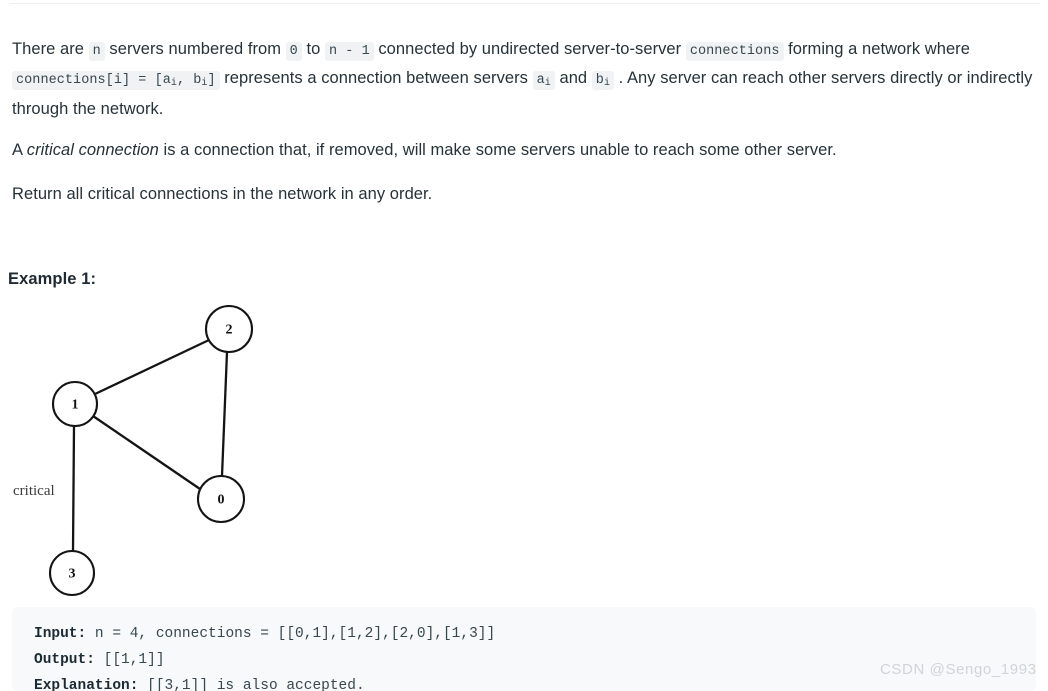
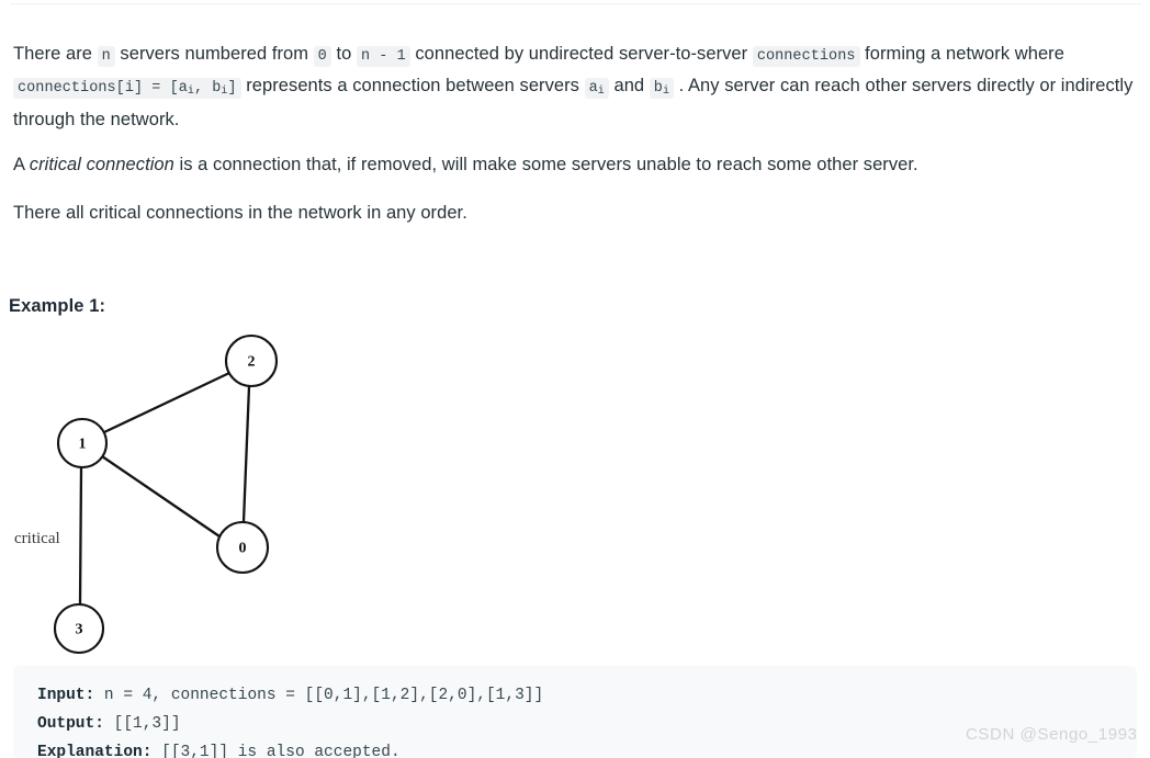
  There are n servers numbered from 0 to n - 1 connected by undirected server-to-server connections forming a network where connections[i] = [ai, bi] represents a connection between servers ai and bi . Any server can reach other servers directly or indirectly through the network.
  A critical connection is a connection that, if removed, will make some servers unable to reach some other server.
- Return all critical connections in the network in any order.
+ There all critical connections in the network in any order.
  Example 1:
  2
  1
  0
  3
  critical
  Input: n = 4, connections = [[0,1],[1,2],[2,0],[1,3]]
- Output: [[1,1]]
+ Output: [[1,3]]
  Explanation: [[3,1]] is also accepted.
  CSDN @Sengo_1993
